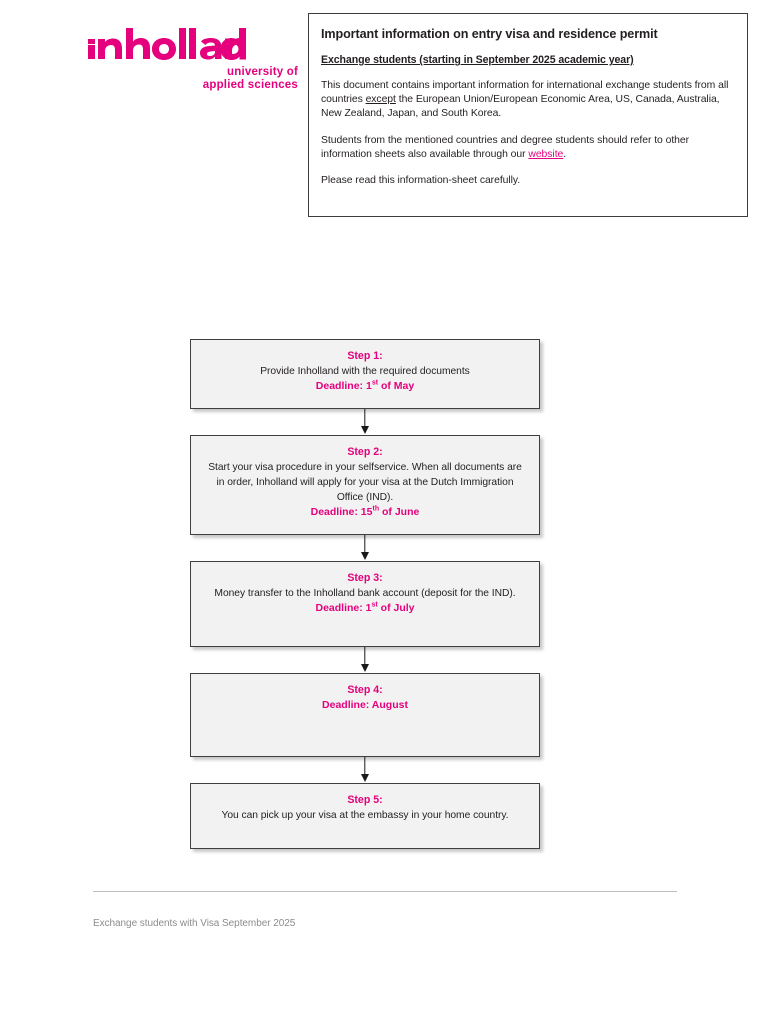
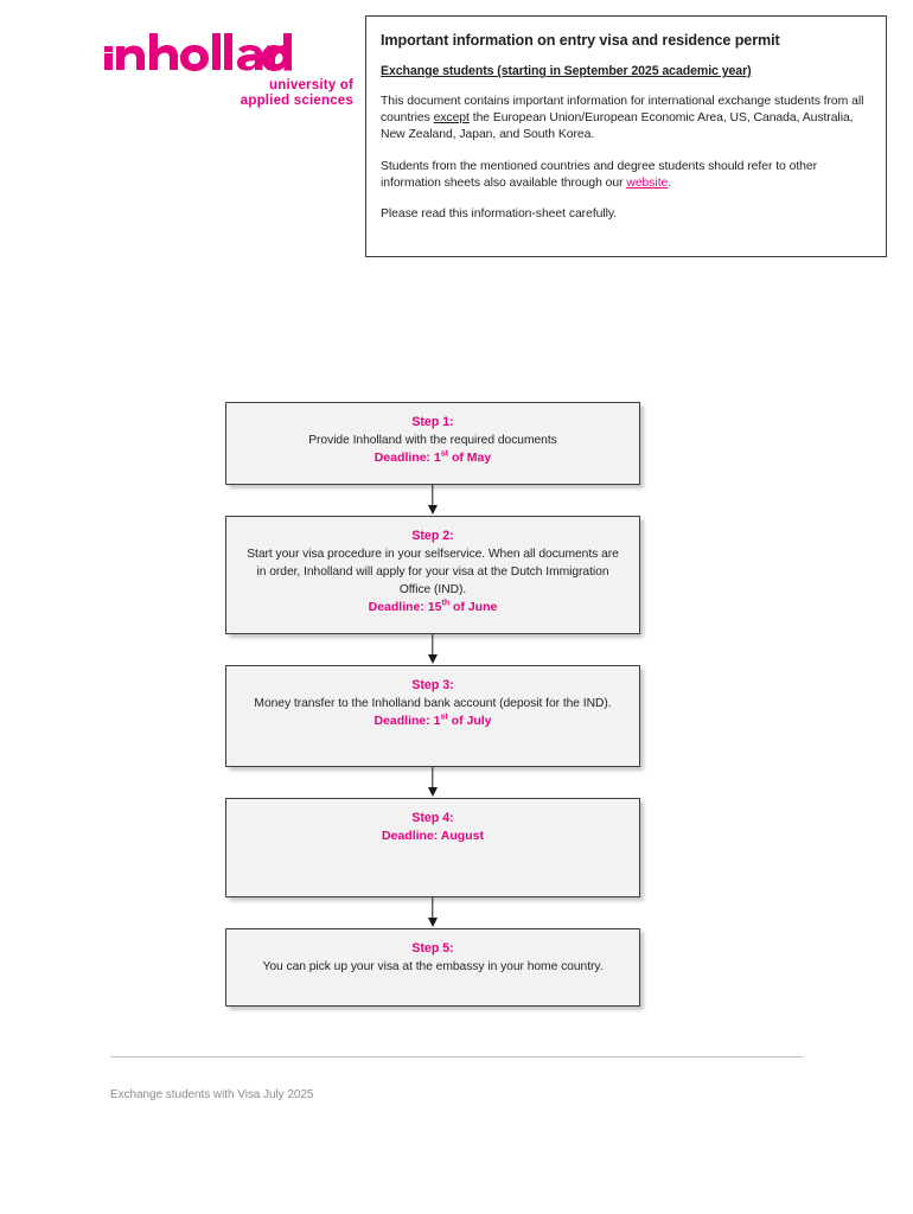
  university of
  applied sciences
  Important information on entry visa and residence permit
  Exchange students (starting in September 2025 academic year)
  This document contains important information for international exchange students from all countries except the European Union/European Economic Area, US, Canada, Australia, New Zealand, Japan, and South Korea.
  Students from the mentioned countries and degree students should refer to other information sheets also available through our website.
  Please read this information-sheet carefully.
  Step 1:
  Provide Inholland with the required documents
  Deadline: 1 of May
  Step 2:
  Start your visa procedure in your selfservice. When all documents are in order, Inholland will apply for your visa at the Dutch Immigration Office (IND).
  Deadline: 15 of June
  Step 3:
  Money transfer to the Inholland bank account (deposit for the IND).
  Deadline: 1 of July
  Step 4:
  Deadline: August
  Step 5:
  You can pick up your visa at the embassy in your home country.
- Exchange students with Visa September 2025
+ Exchange students with Visa July 2025
